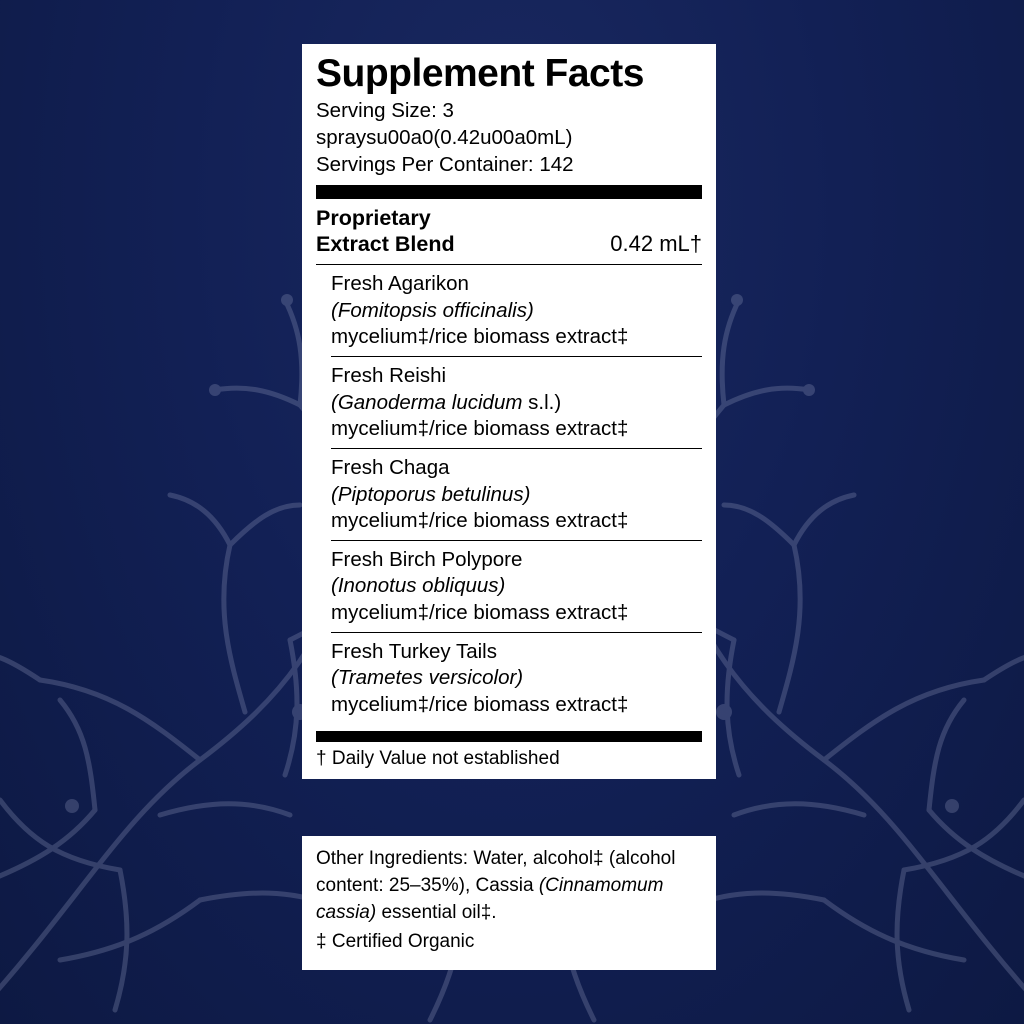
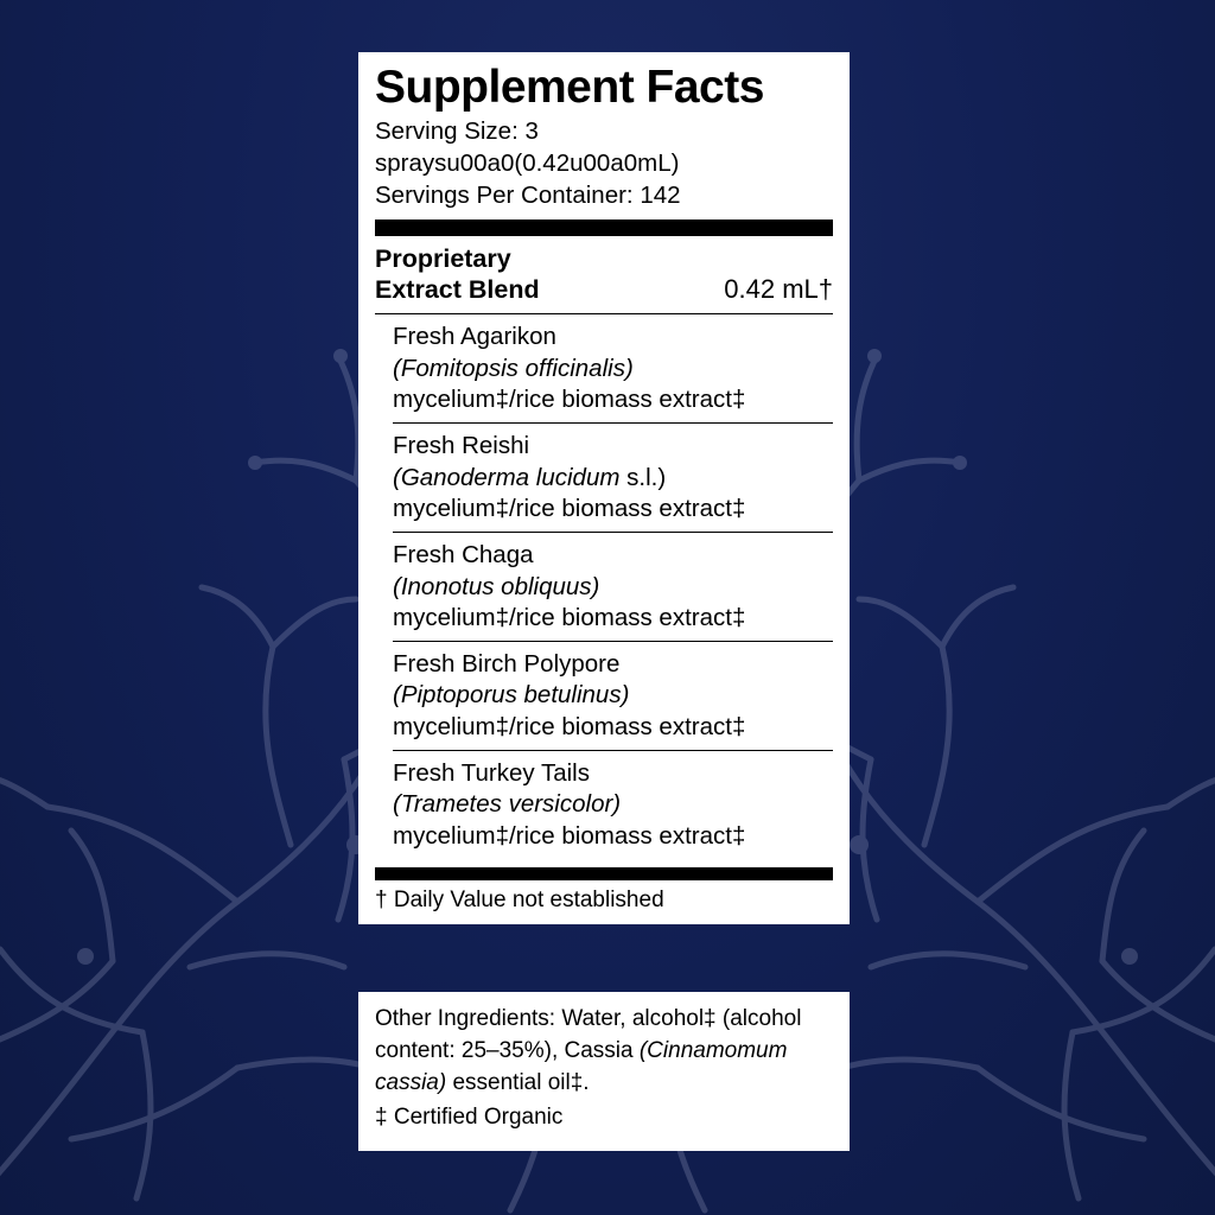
  Supplement Facts
  Serving Size: 3 spraysu00a0(0.42u00a0mL)
  Servings Per Container: 142
  Proprietary
  Extract Blend
  0.42 mL†
  Fresh Agarikon
  (Fomitopsis officinalis)
  mycelium‡/rice biomass extract‡
  Fresh Reishi
  (Ganoderma lucidum s.l.)
  mycelium‡/rice biomass extract‡
  Fresh Chaga
- (Piptoporus betulinus)
+ (Inonotus obliquus)
  mycelium‡/rice biomass extract‡
  Fresh Birch Polypore
- (Inonotus obliquus)
+ (Piptoporus betulinus)
  mycelium‡/rice biomass extract‡
  Fresh Turkey Tails
  (Trametes versicolor)
  mycelium‡/rice biomass extract‡
  † Daily Value not established
  Other Ingredients: Water, alcohol‡ (alcohol content: 25–35%), Cassia (Cinnamomum cassia) essential oil‡.
  ‡ Certified Organic
